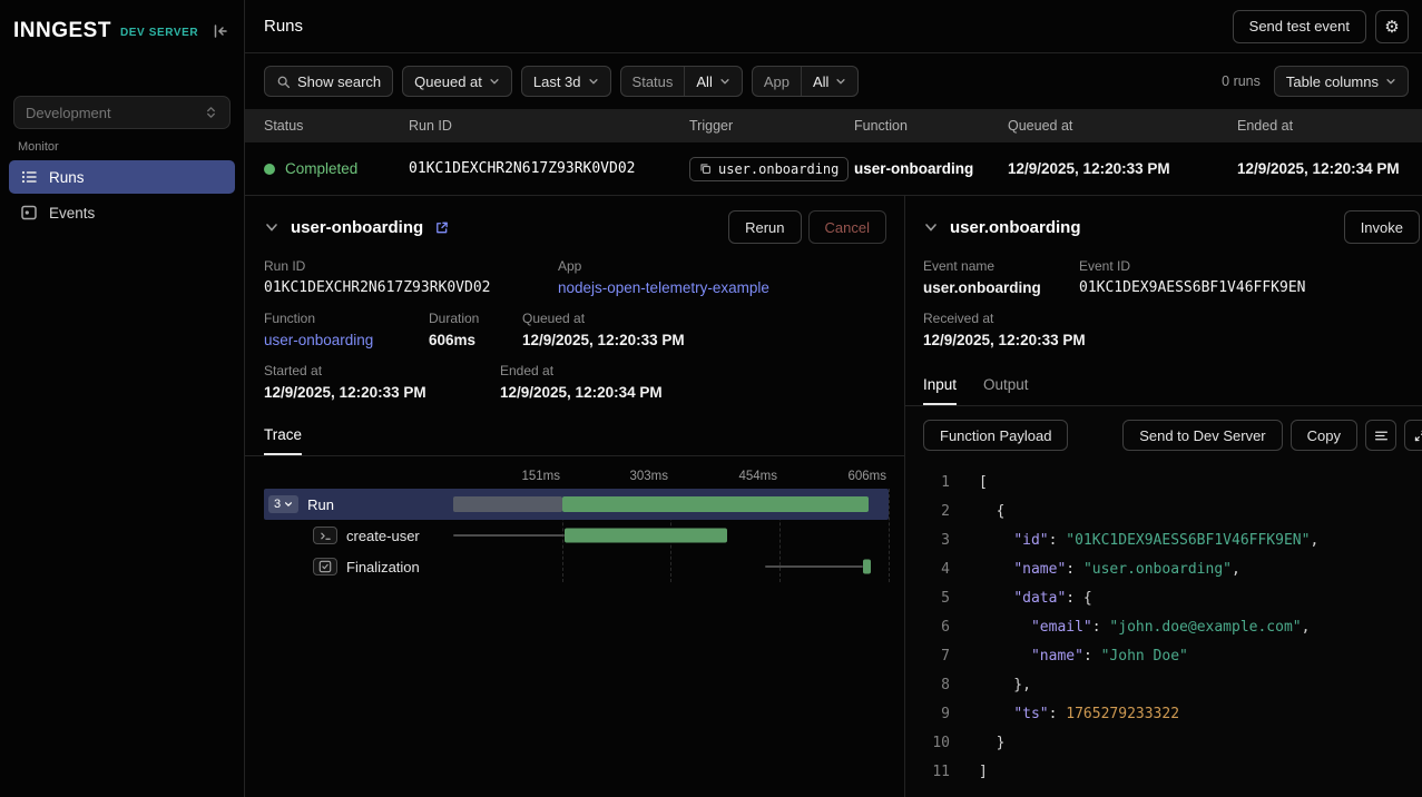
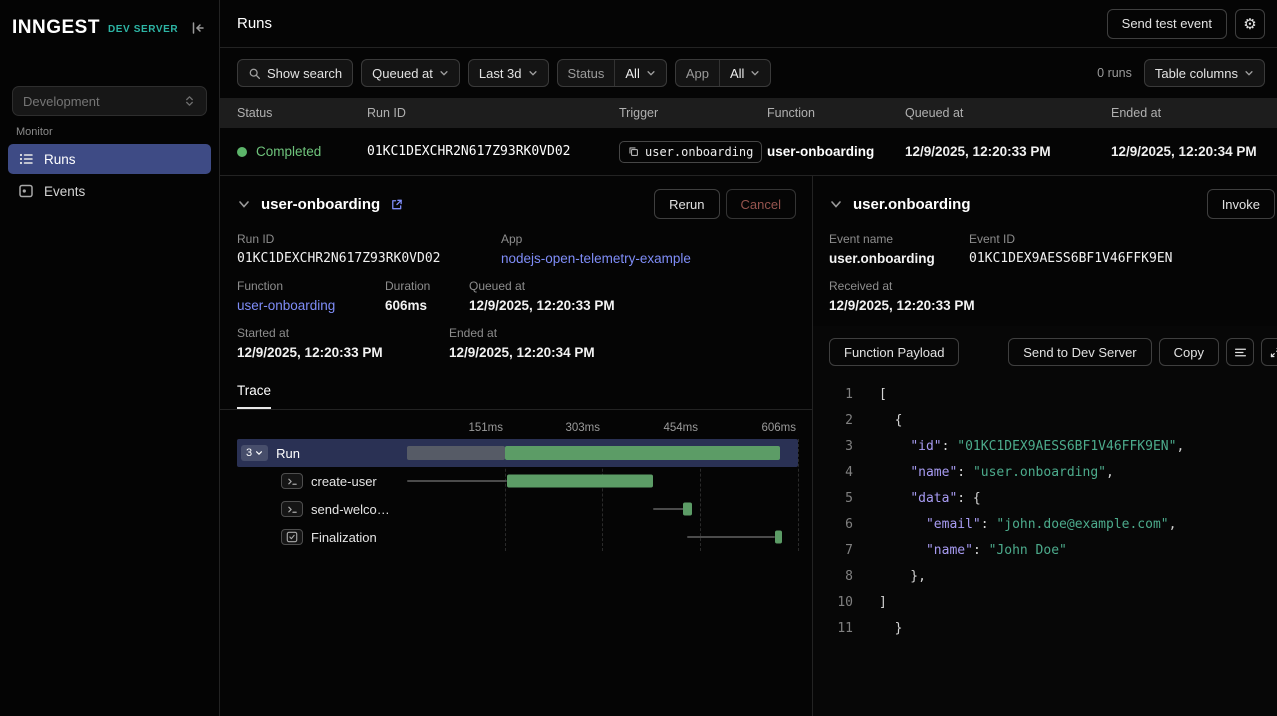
  INNGEST
  DEV SERVER
  Development
  Monitor
  Runs
  Events
  Runs
  Send test event
  ⚙
  Show search
  Queued at
  Last 3d
  Status
  All
  App
  All
  0 runs
  Table columns
  Status
  Run ID
  Trigger
  Function
  Queued at
  Ended at
  Completed
  01KC1DEXCHR2N617Z93RK0VD02
  user.onboarding
  user-onboarding
  12/9/2025, 12:20:33 PM
  12/9/2025, 12:20:34 PM
  user-onboarding
  Rerun
  Cancel
  Run ID
  01KC1DEXCHR2N617Z93RK0VD02
  App
  nodejs-open-telemetry-example
  Function
  user-onboarding
  Duration
  606ms
  Queued at
  12/9/2025, 12:20:33 PM
  Started at
  12/9/2025, 12:20:33 PM
  Ended at
  12/9/2025, 12:20:34 PM
  Trace
  151ms
  303ms
  454ms
  606ms
  3
  Run
  create-user
+ send-welco…
  Finalization
  user.onboarding
  Invoke
  Event name
  user.onboarding
  Event ID
  01KC1DEX9AESS6BF1V46FFK9EN
  Received at
  12/9/2025, 12:20:33 PM
- Input
- Output
  Function Payload
  Send to Dev Server
  Copy
  1
  [
  2
  {
  3
  "id": "01KC1DEX9AESS6BF1V46FFK9EN",
  4
  "name": "user.onboarding",
  5
  "data": {
  6
  "email": "john.doe@example.com",
  7
  "name": "John Doe"
  8
  },
- 9
- "ts": 1765279233322
  10
- }
+ ]
  11
- ]
+ }
